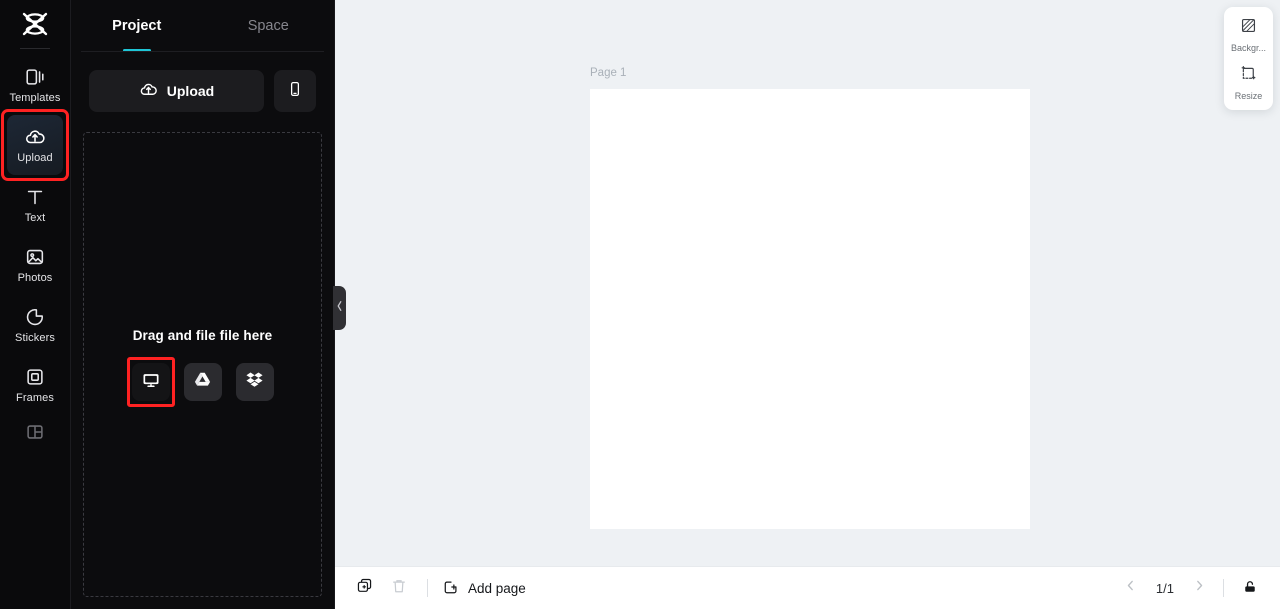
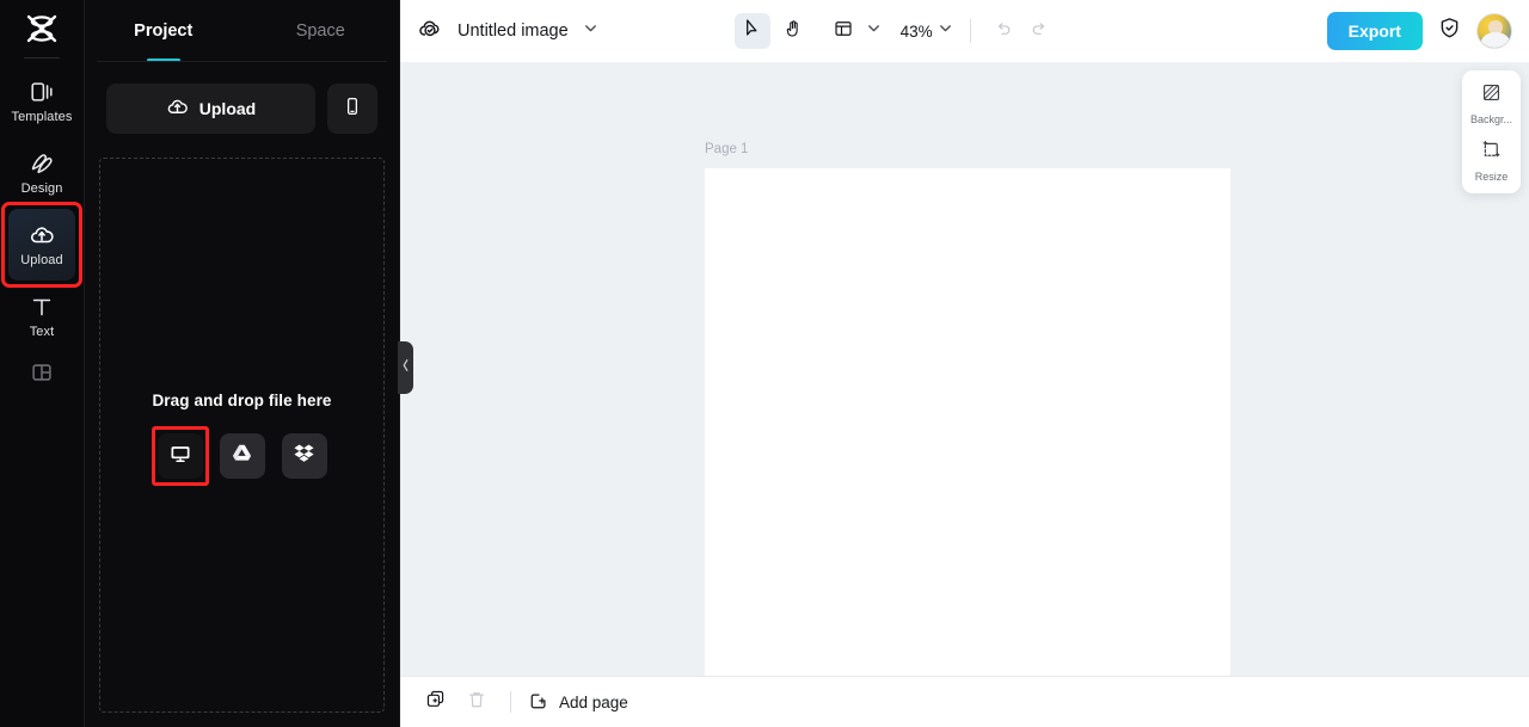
  Templates
+ Design
  Upload
  Text
- Photos
- Stickers
- Frames
  Project
  Space
  Upload
- Drag and file file here
+ Drag and drop file here
+ Untitled image
+ 43%
+ Export
  Page 1
  Backgr...
  Resize
  Add page
- 1/1
